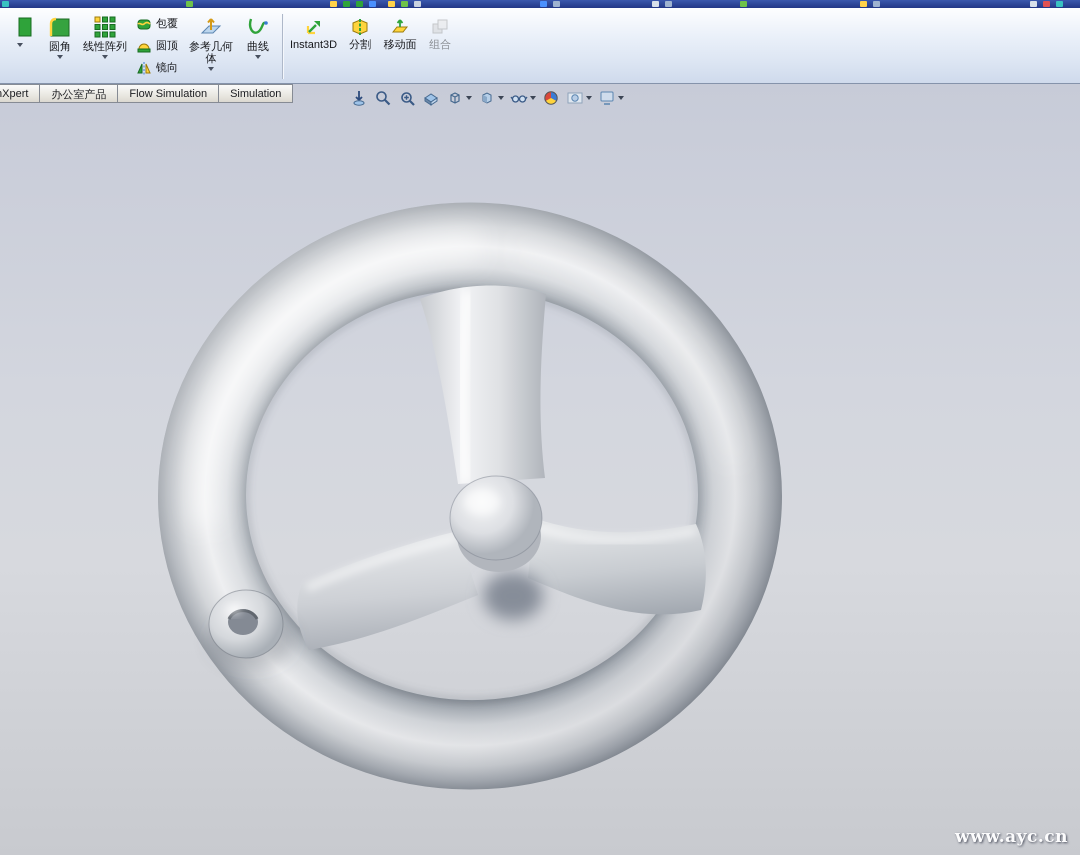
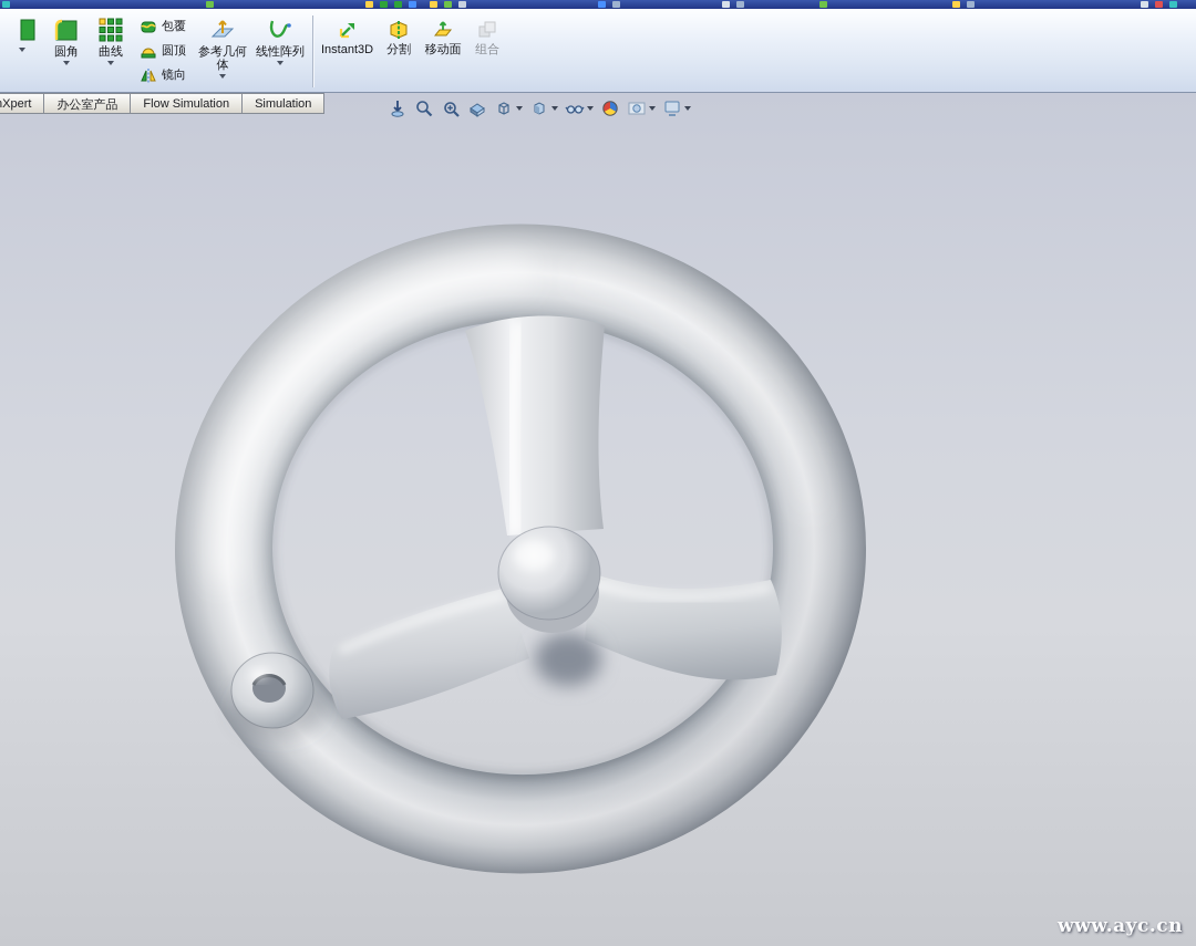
  圆角
- 线性阵列
+ 曲线
  包覆
  圆顶
  镜向
  参考几何体
- 曲线
+ 线性阵列
  Instant3D
  分割
  移动面
  组合
  Xpert
  办公室产品
  Flow Simulation
  Simulation
  www.ayc.cn
